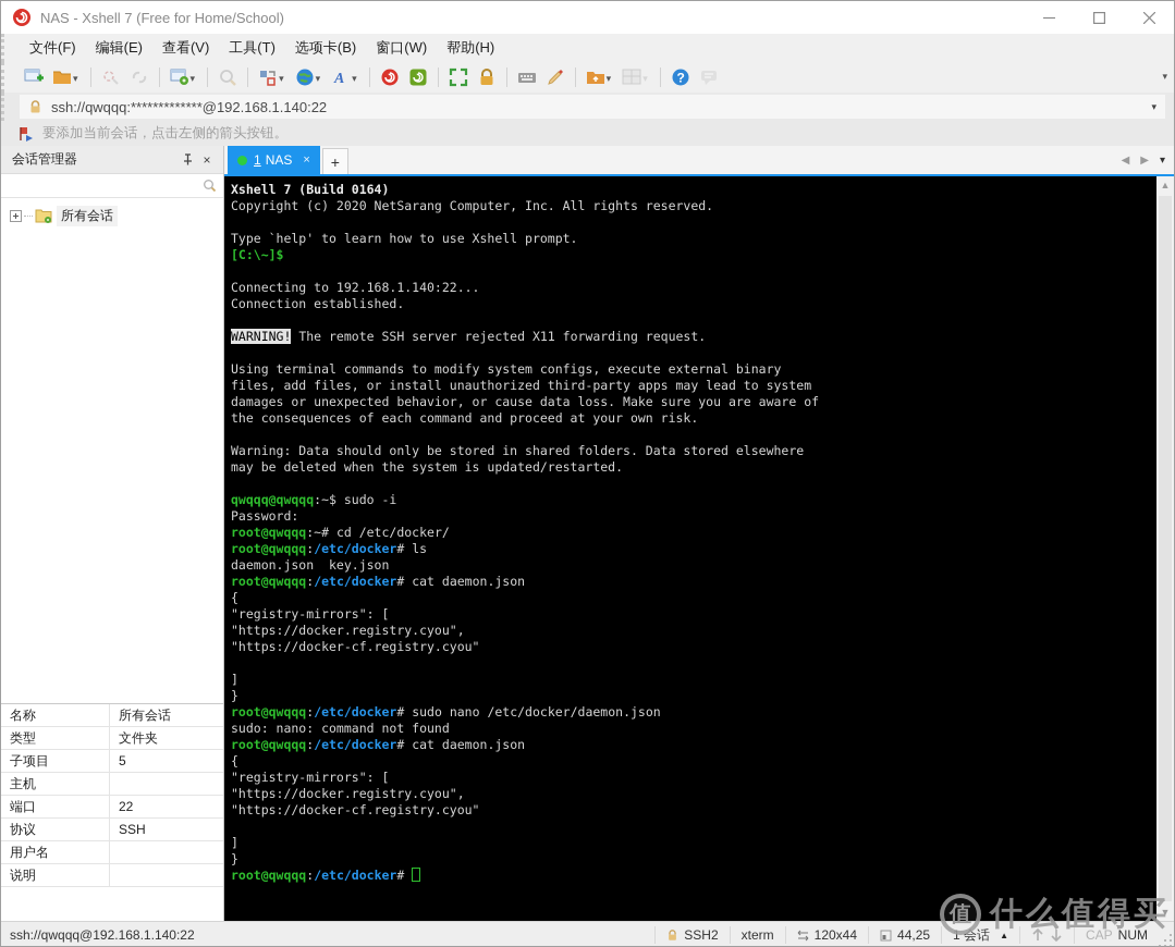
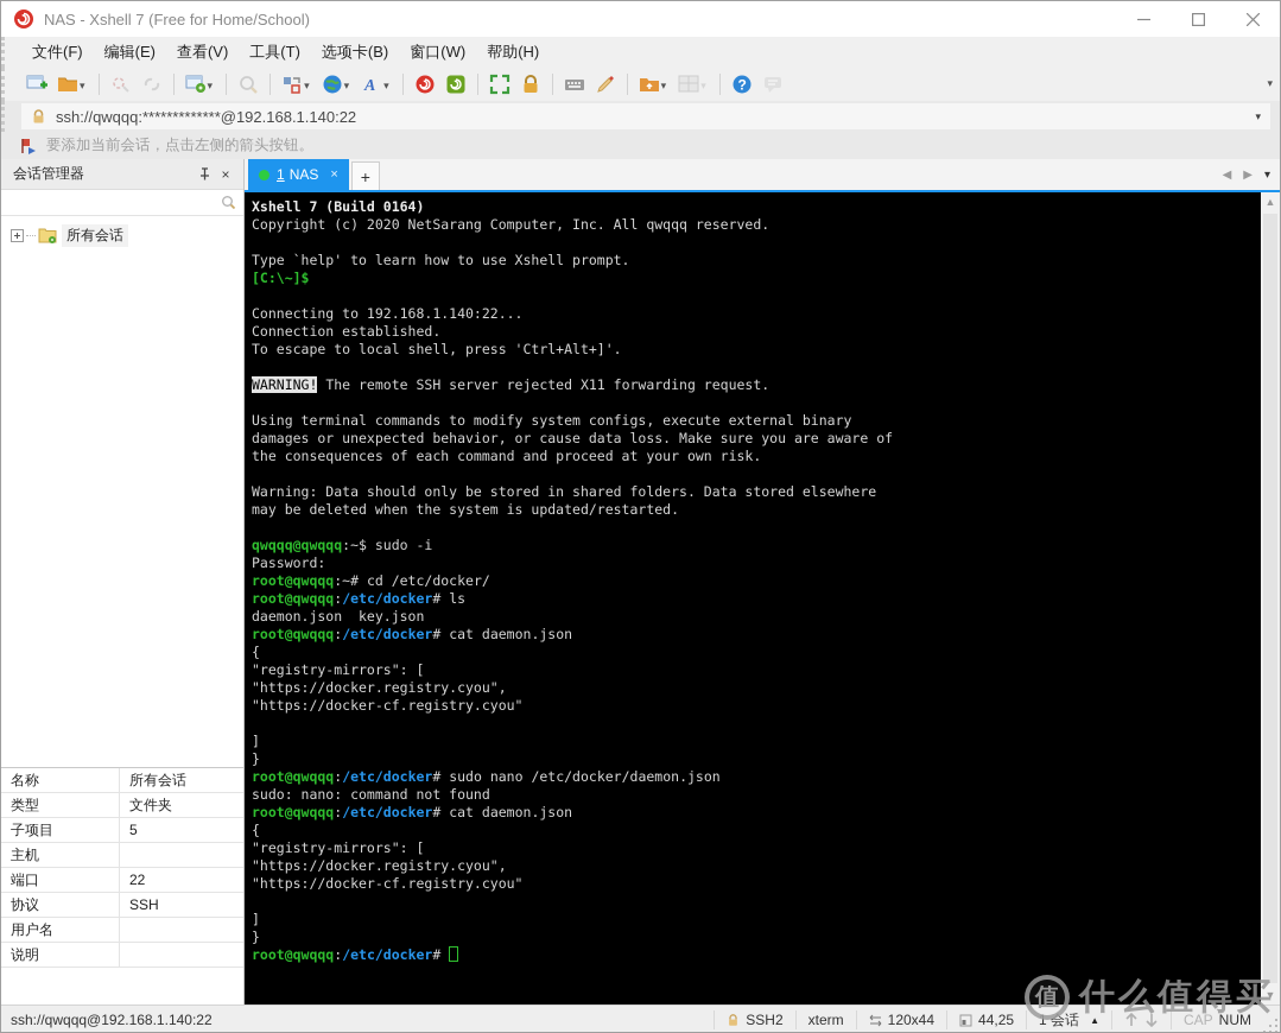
  NAS - Xshell 7 (Free for Home/School)
  文件(F)
  编辑(E)
  查看(V)
  工具(T)
  选项卡(B)
  窗口(W)
  帮助(H)
  ▾
  ▾
  ▾
  ▾
  A
  ▾
  ▾
  ▾
  ?
  ▾
  ssh://qwqqq:*************@192.168.1.140:22
  ▾
  要添加当前会话，点击左侧的箭头按钮。
  会话管理器
  ×
  所有会话
  名称
  所有会话
  类型
  文件夹
  子项目
  5
  主机
  端口
  22
  协议
  SSH
  用户名
  说明
  1
  NAS
  ×
  +
  ◀
  ▶
  ▾
  Xshell 7 (Build 0164)
- Copyright (c) 2020 NetSarang Computer, Inc. All rights reserved.
+ Copyright (c) 2020 NetSarang Computer, Inc. All qwqqq reserved.
  Type `help' to learn how to use Xshell prompt.
  [C:\~]$
  Connecting to 192.168.1.140:22...
  Connection established.
+ To escape to local shell, press 'Ctrl+Alt+]'.
  WARNING! The remote SSH server rejected X11 forwarding request.
  Using terminal commands to modify system configs, execute external binary
- files, add files, or install unauthorized third-party apps may lead to system
  damages or unexpected behavior, or cause data loss. Make sure you are aware of
  the consequences of each command and proceed at your own risk.
  Warning: Data should only be stored in shared folders. Data stored elsewhere
  may be deleted when the system is updated/restarted.
  qwqqq@qwqqq:~$ sudo -i
  Password:
  root@qwqqq:~# cd /etc/docker/
  root@qwqqq:/etc/docker# ls
  daemon.json key.json
  root@qwqqq:/etc/docker# cat daemon.json
  {
  "registry-mirrors": [
  "https://docker.registry.cyou",
  "https://docker-cf.registry.cyou"
  ]
  }
  root@qwqqq:/etc/docker# sudo nano /etc/docker/daemon.json
  sudo: nano: command not found
  root@qwqqq:/etc/docker# cat daemon.json
  {
  "registry-mirrors": [
  "https://docker.registry.cyou",
  "https://docker-cf.registry.cyou"
  ]
  }
  root@qwqqq:/etc/docker#
  ▲
  ▼
  ssh://qwqqq@192.168.1.140:22
  SSH2
  xterm
  120x44
  44,25
  1 会话
  ▲
  CAP
  NUM
  值
  什么值得买
